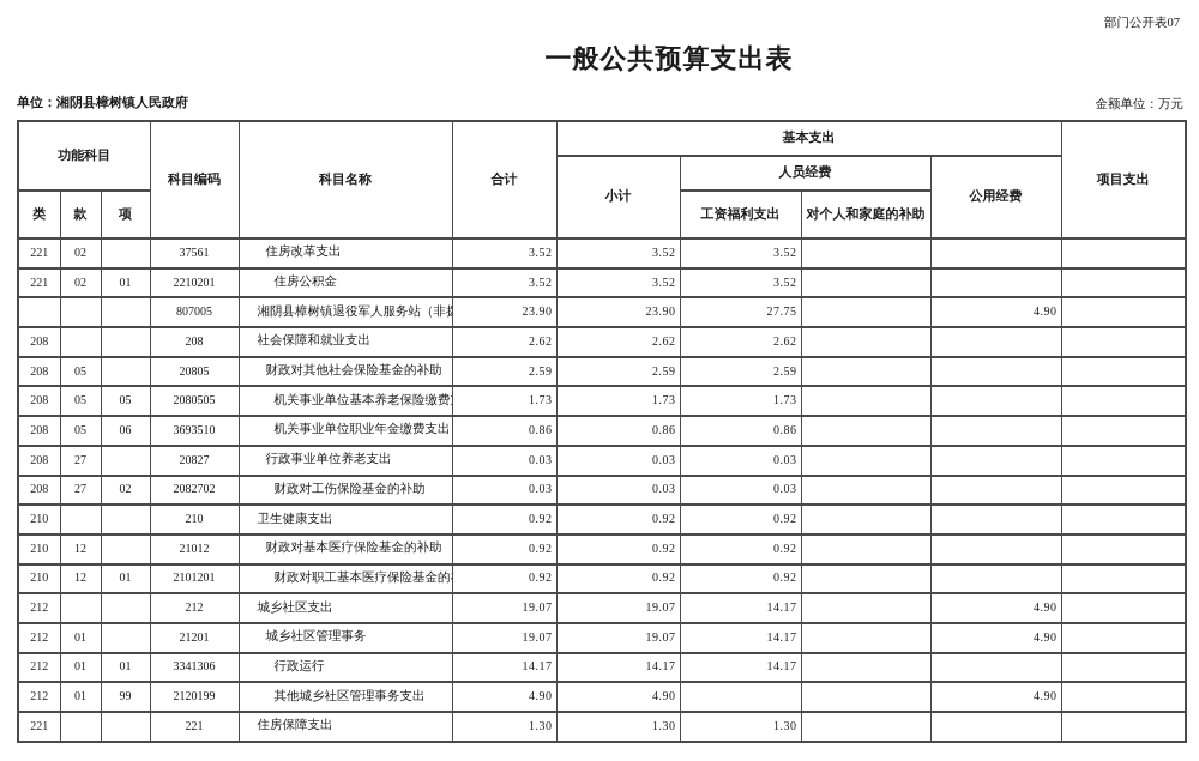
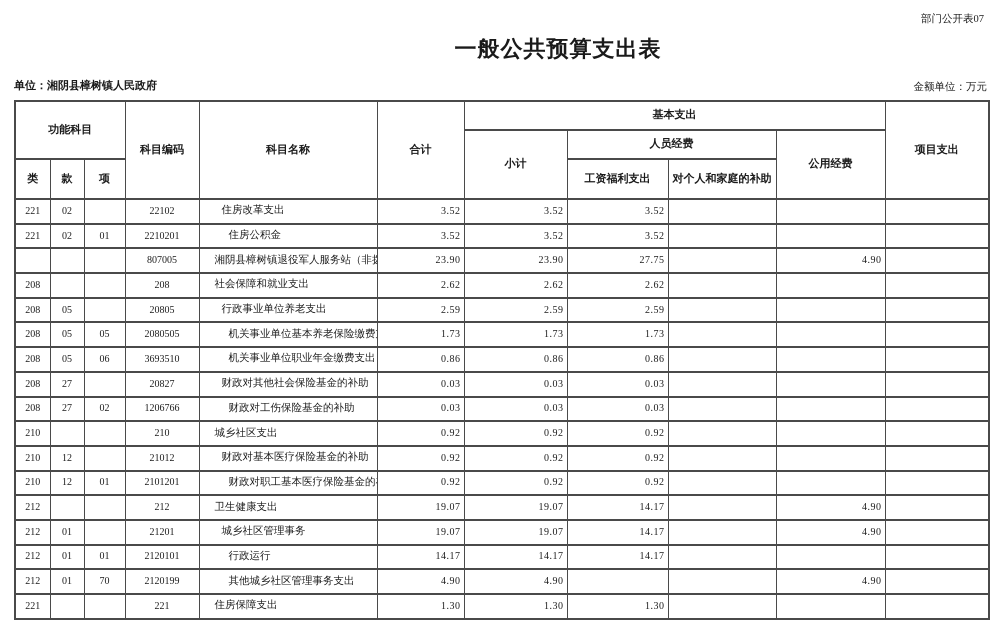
  部门公开表07
  一般公共预算支出表
  单位：湘阴县樟树镇人民政府
  金额单位：万元
  功能科目	科目编码	科目名称	合计	基本支出	项目支出
  小计	人员经费	公用经费
  类	款	项	工资福利支出	对个人和家庭的补助
- 221	02		37561	住房改革支出	3.52	3.52	3.52
+ 221	02		22102	住房改革支出	3.52	3.52	3.52
  221	02	01	2210201	住房公积金	3.52	3.52	3.52
  			807005	湘阴县樟树镇退役军人服务站（非	23.90	23.90	27.75		4.90
  208			208	社会保障和就业支出	2.62	2.62	2.62
- 208	05		20805	财政对其他社会保险基金的补助	2.59	2.59	2.59
+ 208	05		20805	行政事业单位养老支出	2.59	2.59	2.59
  208	05	05	2080505	机关事业单位基本养老保险缴费	1.73	1.73	1.73
  208	05	06	3693510	机关事业单位职业年金缴费支出	0.86	0.86	0.86
- 208	27		20827	行政事业单位养老支出	0.03	0.03	0.03
+ 208	27		20827	财政对其他社会保险基金的补助	0.03	0.03	0.03
- 208	27	02	2082702	财政对工伤保险基金的补助	0.03	0.03	0.03
+ 208	27	02	1206766	财政对工伤保险基金的补助	0.03	0.03	0.03
- 210			210	卫生健康支出	0.92	0.92	0.92
+ 210			210	城乡社区支出	0.92	0.92	0.92
  210	12		21012	财政对基本医疗保险基金的补助	0.92	0.92	0.92
  210	12	01	2101201	财政对职工基本医疗保险基金的	0.92	0.92	0.92
- 212			212	城乡社区支出	19.07	19.07	14.17		4.90
+ 212			212	卫生健康支出	19.07	19.07	14.17		4.90
  212	01		21201	城乡社区管理事务	19.07	19.07	14.17		4.90
- 212	01	01	3341306	行政运行	14.17	14.17	14.17
+ 212	01	01	2120101	行政运行	14.17	14.17	14.17
- 212	01	99	2120199	其他城乡社区管理事务支出	4.90	4.90			4.90
+ 212	01	70	2120199	其他城乡社区管理事务支出	4.90	4.90			4.90
  221			221	住房保障支出	1.30	1.30	1.30
